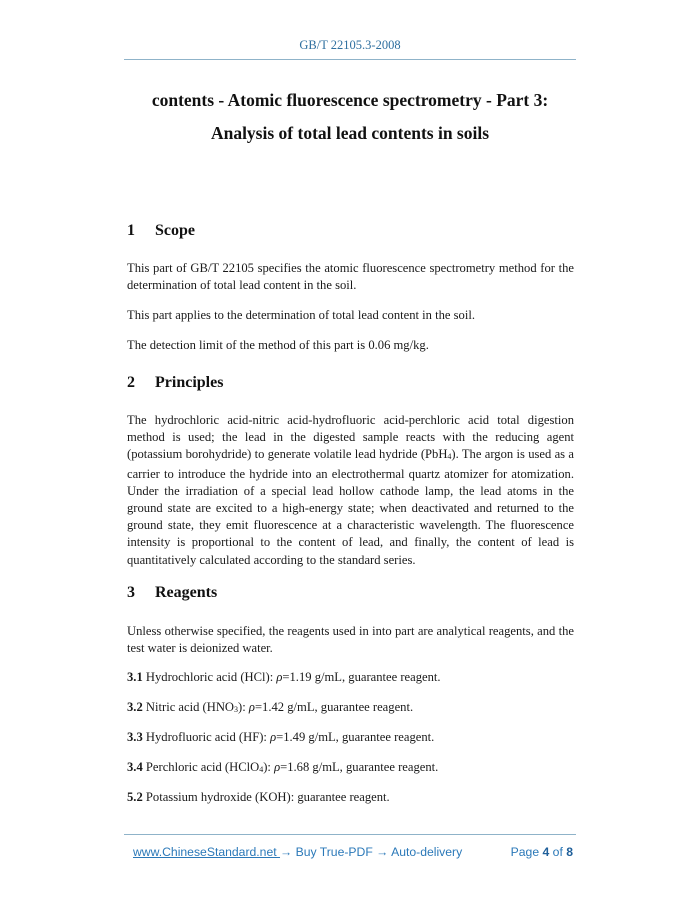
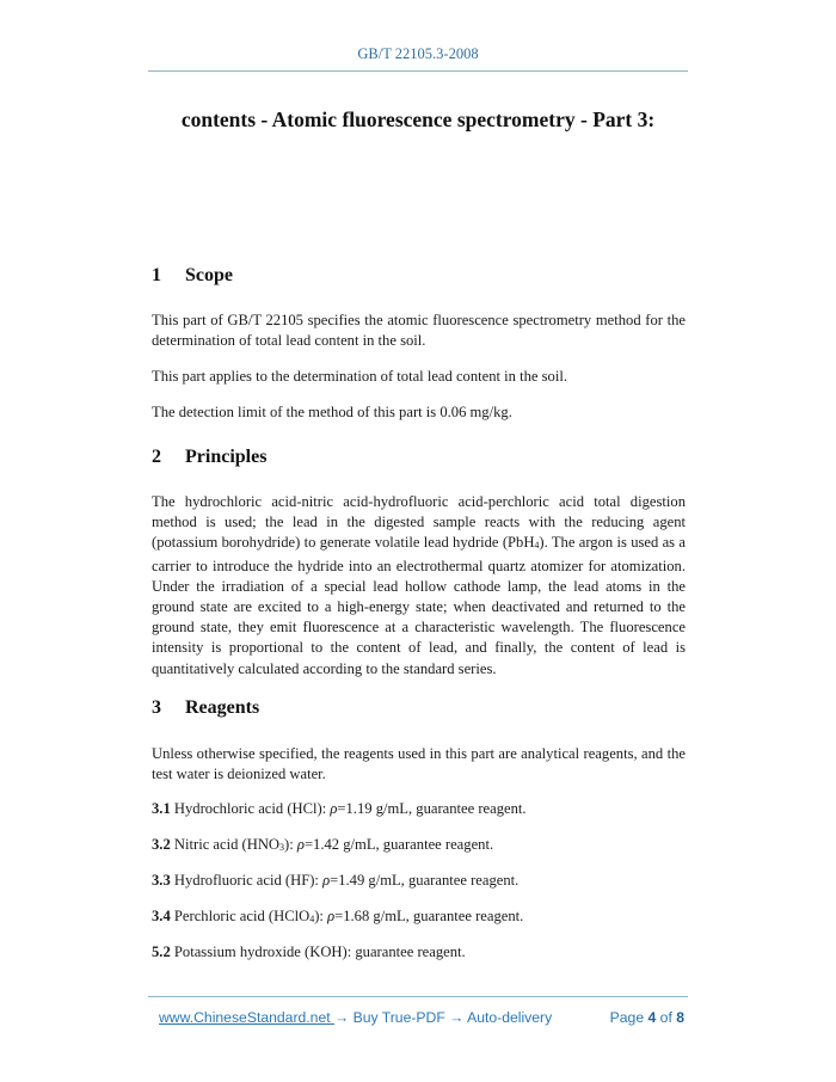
  GB/T 22105.3-2008
  contents - Atomic fluorescence spectrometry - Part 3:
- Analysis of total lead contents in soils
  1 Scope
  This part of GB/T 22105 specifies the atomic fluorescence spectrometry method for the determination of total lead content in the soil.
  This part applies to the determination of total lead content in the soil.
  The detection limit of the method of this part is 0.06 mg/kg.
  2 Principles
  The hydrochloric acid-nitric acid-hydrofluoric acid-perchloric acid total digestion method is used; the lead in the digested sample reacts with the reducing agent (potassium borohydride) to generate volatile lead hydride (PbH4). The argon is used as a carrier to introduce the hydride into an electrothermal quartz atomizer for atomization. Under the irradiation of a special lead hollow cathode lamp, the lead atoms in the ground state are excited to a high-energy state; when deactivated and returned to the ground state, they emit fluorescence at a characteristic wavelength. The fluorescence intensity is proportional to the content of lead, and finally, the content of lead is quantitatively calculated according to the standard series.
  3 Reagents
- Unless otherwise specified, the reagents used in into part are analytical reagents, and the test water is deionized water.
+ Unless otherwise specified, the reagents used in this part are analytical reagents, and the test water is deionized water.
  3.1 Hydrochloric acid (HCl): ρ=1.19 g/mL, guarantee reagent.
  3.2 Nitric acid (HNO3): ρ=1.42 g/mL, guarantee reagent.
  3.3 Hydrofluoric acid (HF): ρ=1.49 g/mL, guarantee reagent.
  3.4 Perchloric acid (HClO4): ρ=1.68 g/mL, guarantee reagent.
  5.2 Potassium hydroxide (KOH): guarantee reagent.
  www.ChineseStandard.net → Buy True-PDF → Auto-delivery
  Page 4 of 8
